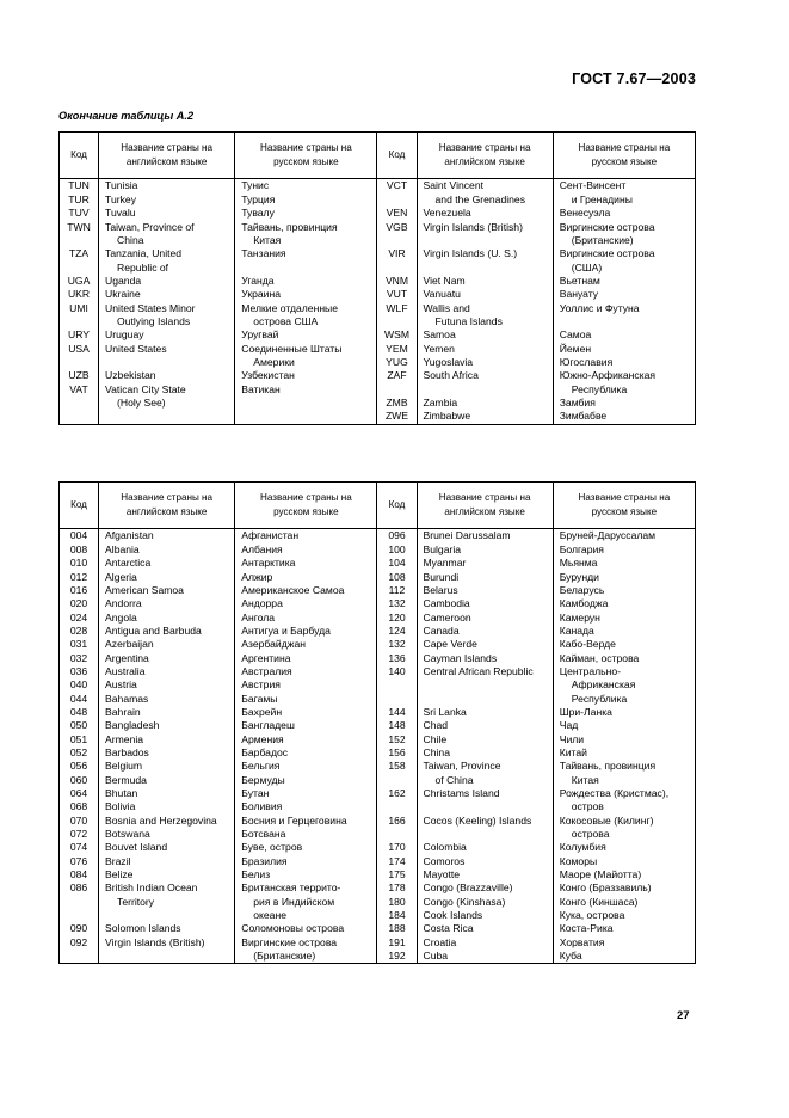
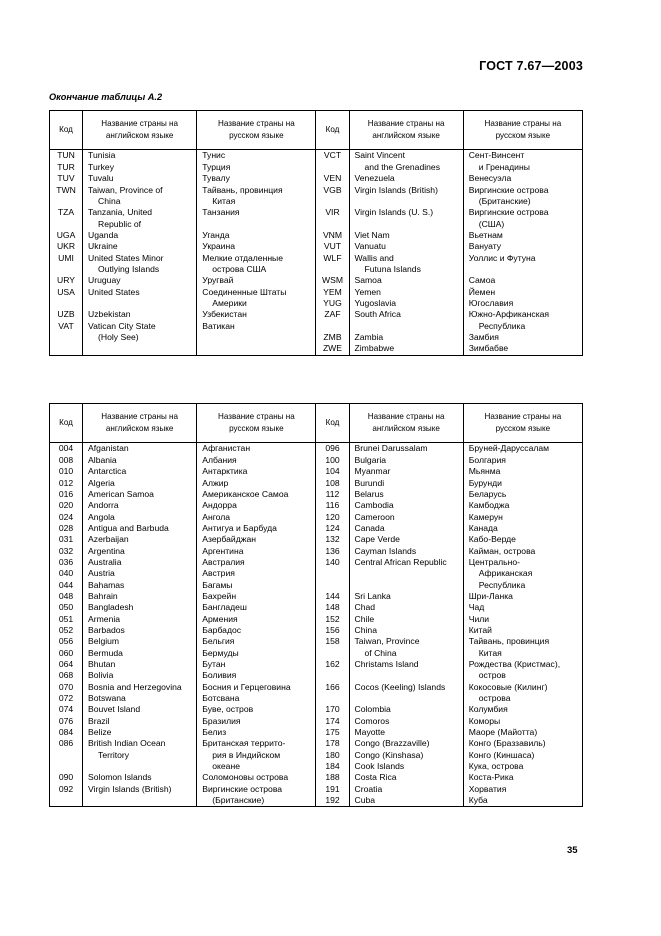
  ГОСТ 7.67—2003
  Окончание таблицы А.2
  Код	Название страны наанглийском языке	Название страны нарусском языке	Код	Название страны наанглийском языке	Название страны нарусском языке
  TUNTURTUVTWN TZA UGAUKRUMI URYUSA UZBVAT	TunisiaTurkeyTuvaluTaiwan, Province ofChinaTanzania, UnitedRepublic ofUgandaUkraineUnited States MinorOutlying IslandsUruguayUnited States UzbekistanVatican City State(Holy See)	ТунисТурцияТувалуТайвань, провинцияКитаяТанзания УгандаУкраинаМелкие отдаленныеострова СШАУругвайСоединенные ШтатыАмерикиУзбекистанВатикан	VCT VENVGB VIR VNMVUTWLF WSMYEMYUGZAF ZMBZWE	Saint Vincentand the GrenadinesVenezuelaVirgin Islands (British) Virgin Islands (U. S.) Viet NamVanuatuWallis andFutuna IslandsSamoaYemenYugoslaviaSouth Africa ZambiaZimbabwe	Сент-Винсенти ГренадиныВенесуэлаВиргинские острова(Британские)Виргинские острова(США)ВьетнамВануатуУоллис и Футуна СамоаЙеменЮгославияЮжно-АрфиканскаяРеспубликаЗамбияЗимбабве
  Код	Название страны наанглийском языке	Название страны нарусском языке	Код	Название страны наанглийском языке	Название страны нарусском языке
- 004008010012016020024028031032036040044048050051052056060064068070072074076084086 090092	AfganistanAlbaniaAntarcticaAlgeriaAmerican SamoaAndorraAngolaAntigua and BarbudaAzerbaijanArgentinaAustraliaAustriaBahamasBahrainBangladeshArmeniaBarbadosBelgiumBermudaBhutanBoliviaBosnia and HerzegovinaBotswanaBouvet IslandBrazilBelizeBritish Indian OceanTerritory Solomon IslandsVirgin Islands (British)	АфганистанАлбанияАнтарктикаАлжирАмериканское СамоаАндорраАнголаАнтигуа и БарбудаАзербайджанАргентинаАвстралияАвстрияБагамыБахрейнБангладешАрменияБарбадосБельгияБермудыБутанБоливияБосния и ГерцеговинаБотсванаБуве, островБразилияБелизБританская террито-рия в ИндийскомокеанеСоломоновы островаВиргинские острова(Британские)	096100104108112132120124132136140 144148152156158 162 166 170174175178180184188191192	Brunei DarussalamBulgariaMyanmarBurundiBelarusCambodiaCameroonCanadaCape VerdeCayman IslandsCentral African Republic Sri LankaChadChileChinaTaiwan, Provinceof ChinaChristams Island Cocos (Keeling) Islands ColombiaComorosMayotteCongo (Brazzaville)Congo (Kinshasa)Cook IslandsCosta RicaCroatiaCuba	Бруней-ДаруссаламБолгарияМьянмаБурундиБеларусьКамбоджаКамерунКанадаКабо-ВердеКайман, островаЦентрально-АфриканскаяРеспубликаШри-ЛанкаЧадЧилиКитайТайвань, провинцияКитаяРождества (Кристмас),островКокосовые (Килинг)островаКолумбияКоморыМаоре (Майотта)Конго (Браззавиль)Конго (Киншаса)Кука, островаКоста-РикаХорватияКуба
+ 004008010012016020024028031032036040044048050051052056060064068070072074076084086 090092	AfganistanAlbaniaAntarcticaAlgeriaAmerican SamoaAndorraAngolaAntigua and BarbudaAzerbaijanArgentinaAustraliaAustriaBahamasBahrainBangladeshArmeniaBarbadosBelgiumBermudaBhutanBoliviaBosnia and HerzegovinaBotswanaBouvet IslandBrazilBelizeBritish Indian OceanTerritory Solomon IslandsVirgin Islands (British)	АфганистанАлбанияАнтарктикаАлжирАмериканское СамоаАндорраАнголаАнтигуа и БарбудаАзербайджанАргентинаАвстралияАвстрияБагамыБахрейнБангладешАрменияБарбадосБельгияБермудыБутанБоливияБосния и ГерцеговинаБотсванаБуве, островБразилияБелизБританская террито-рия в ИндийскомокеанеСоломоновы островаВиргинские острова(Британские)	096100104108112116120124132136140 144148152156158 162 166 170174175178180184188191192	Brunei DarussalamBulgariaMyanmarBurundiBelarusCambodiaCameroonCanadaCape VerdeCayman IslandsCentral African Republic Sri LankaChadChileChinaTaiwan, Provinceof ChinaChristams Island Cocos (Keeling) Islands ColombiaComorosMayotteCongo (Brazzaville)Congo (Kinshasa)Cook IslandsCosta RicaCroatiaCuba	Бруней-ДаруссаламБолгарияМьянмаБурундиБеларусьКамбоджаКамерунКанадаКабо-ВердеКайман, островаЦентрально-АфриканскаяРеспубликаШри-ЛанкаЧадЧилиКитайТайвань, провинцияКитаяРождества (Кристмас),островКокосовые (Килинг)островаКолумбияКоморыМаоре (Майотта)Конго (Браззавиль)Конго (Киншаса)Кука, островаКоста-РикаХорватияКуба
- 27
+ 35
